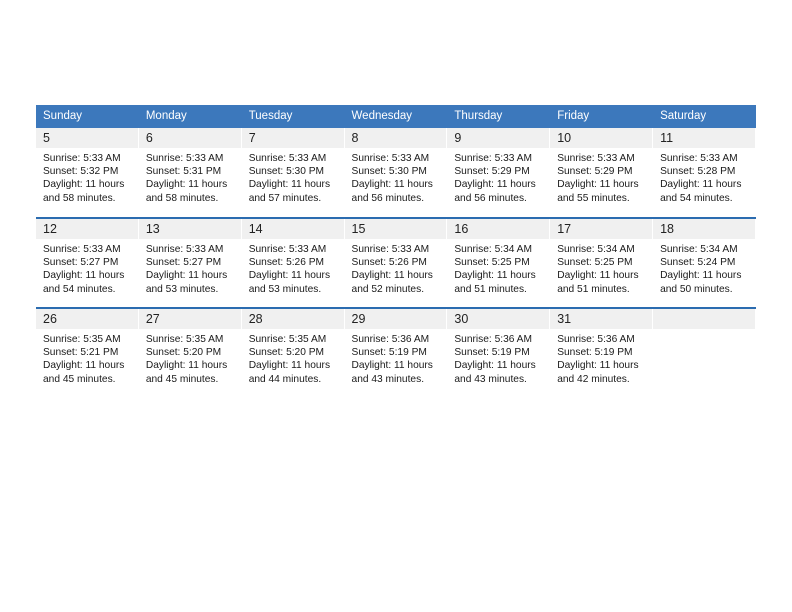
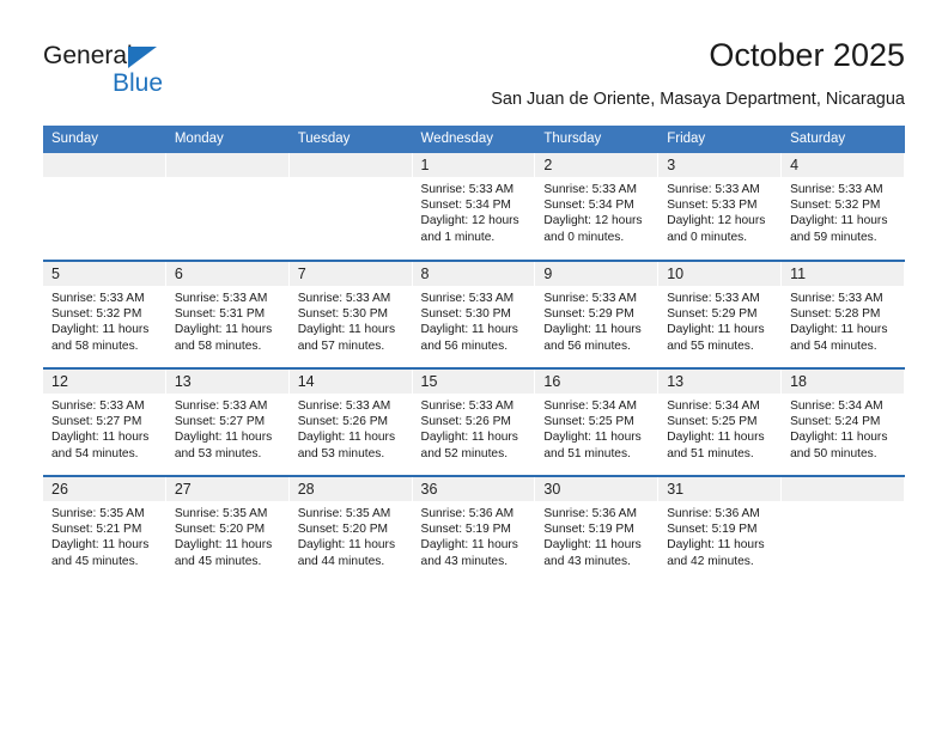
+ General
+ Blue
+ October 2025
+ San Juan de Oriente, Masaya Department, Nicaragua
  Sunday	Monday	Tuesday	Wednesday	Thursday	Friday	Saturday
+ 			1Sunrise: 5:33 AMSunset: 5:34 PMDaylight: 12 hoursand 1 minute.	2Sunrise: 5:33 AMSunset: 5:34 PMDaylight: 12 hoursand 0 minutes.	3Sunrise: 5:33 AMSunset: 5:33 PMDaylight: 12 hoursand 0 minutes.	4Sunrise: 5:33 AMSunset: 5:32 PMDaylight: 11 hoursand 59 minutes.
  5Sunrise: 5:33 AMSunset: 5:32 PMDaylight: 11 hoursand 58 minutes.	6Sunrise: 5:33 AMSunset: 5:31 PMDaylight: 11 hoursand 58 minutes.	7Sunrise: 5:33 AMSunset: 5:30 PMDaylight: 11 hoursand 57 minutes.	8Sunrise: 5:33 AMSunset: 5:30 PMDaylight: 11 hoursand 56 minutes.	9Sunrise: 5:33 AMSunset: 5:29 PMDaylight: 11 hoursand 56 minutes.	10Sunrise: 5:33 AMSunset: 5:29 PMDaylight: 11 hoursand 55 minutes.	11Sunrise: 5:33 AMSunset: 5:28 PMDaylight: 11 hoursand 54 minutes.
- 12Sunrise: 5:33 AMSunset: 5:27 PMDaylight: 11 hoursand 54 minutes.	13Sunrise: 5:33 AMSunset: 5:27 PMDaylight: 11 hoursand 53 minutes.	14Sunrise: 5:33 AMSunset: 5:26 PMDaylight: 11 hoursand 53 minutes.	15Sunrise: 5:33 AMSunset: 5:26 PMDaylight: 11 hoursand 52 minutes.	16Sunrise: 5:34 AMSunset: 5:25 PMDaylight: 11 hoursand 51 minutes.	17Sunrise: 5:34 AMSunset: 5:25 PMDaylight: 11 hoursand 51 minutes.	18Sunrise: 5:34 AMSunset: 5:24 PMDaylight: 11 hoursand 50 minutes.
+ 12Sunrise: 5:33 AMSunset: 5:27 PMDaylight: 11 hoursand 54 minutes.	13Sunrise: 5:33 AMSunset: 5:27 PMDaylight: 11 hoursand 53 minutes.	14Sunrise: 5:33 AMSunset: 5:26 PMDaylight: 11 hoursand 53 minutes.	15Sunrise: 5:33 AMSunset: 5:26 PMDaylight: 11 hoursand 52 minutes.	16Sunrise: 5:34 AMSunset: 5:25 PMDaylight: 11 hoursand 51 minutes.	13Sunrise: 5:34 AMSunset: 5:25 PMDaylight: 11 hoursand 51 minutes.	18Sunrise: 5:34 AMSunset: 5:24 PMDaylight: 11 hoursand 50 minutes.
- 26Sunrise: 5:35 AMSunset: 5:21 PMDaylight: 11 hoursand 45 minutes.	27Sunrise: 5:35 AMSunset: 5:20 PMDaylight: 11 hoursand 45 minutes.	28Sunrise: 5:35 AMSunset: 5:20 PMDaylight: 11 hoursand 44 minutes.	29Sunrise: 5:36 AMSunset: 5:19 PMDaylight: 11 hoursand 43 minutes.	30Sunrise: 5:36 AMSunset: 5:19 PMDaylight: 11 hoursand 43 minutes.	31Sunrise: 5:36 AMSunset: 5:19 PMDaylight: 11 hoursand 42 minutes.
+ 26Sunrise: 5:35 AMSunset: 5:21 PMDaylight: 11 hoursand 45 minutes.	27Sunrise: 5:35 AMSunset: 5:20 PMDaylight: 11 hoursand 45 minutes.	28Sunrise: 5:35 AMSunset: 5:20 PMDaylight: 11 hoursand 44 minutes.	36Sunrise: 5:36 AMSunset: 5:19 PMDaylight: 11 hoursand 43 minutes.	30Sunrise: 5:36 AMSunset: 5:19 PMDaylight: 11 hoursand 43 minutes.	31Sunrise: 5:36 AMSunset: 5:19 PMDaylight: 11 hoursand 42 minutes.
